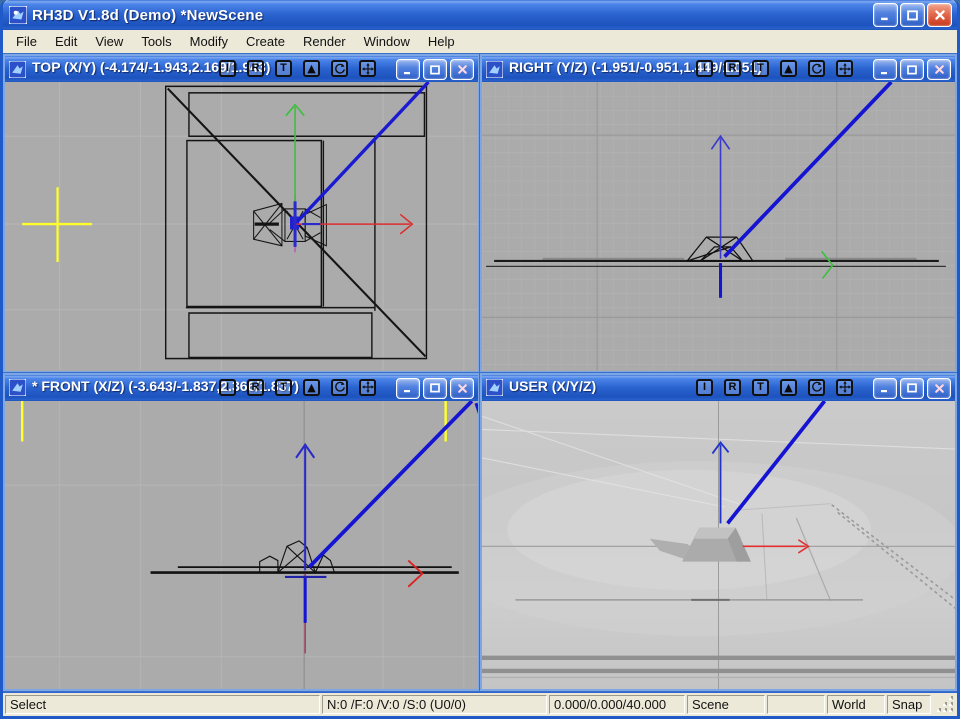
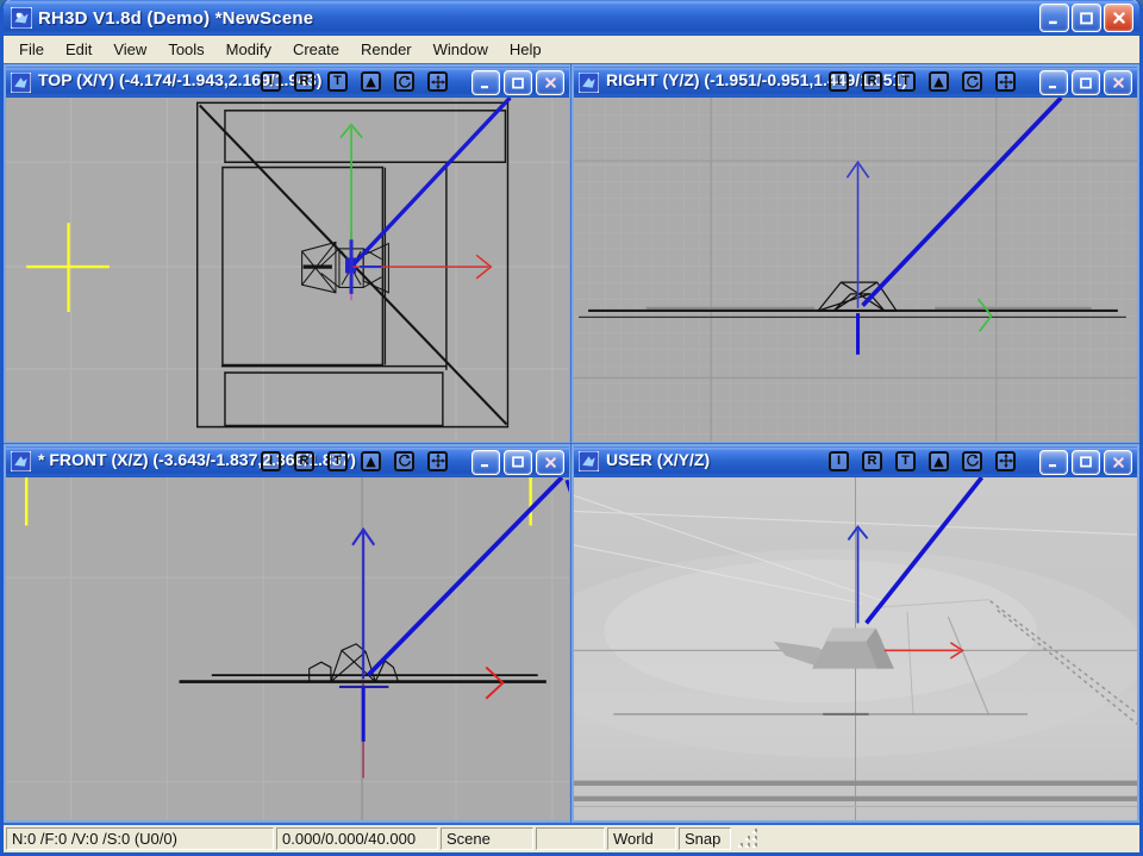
  RH3D V1.8d (Demo) *NewScene
  File
  Edit
  View
  Tools
  Modify
  Create
  Render
  Window
  Help
  TOP (X/Y) (-4.174/-1.943,2.169/1.943)
  I
  R
  T
  ▲
  RIGHT (Y/Z) (-1.951/-0.951,1.449/1.051)
  I
  R
  T
  ▲
  * FRONT (X/Z) (-3.643/-1.837,2.366/1.837)
  I
  R
  T
  ▲
  USER (X/Y/Z)
  I
  R
  T
  ▲
- Select
  N:0 /F:0 /V:0 /S:0 (U0/0)
  0.000/0.000/40.000
  Scene
  World
  Snap
